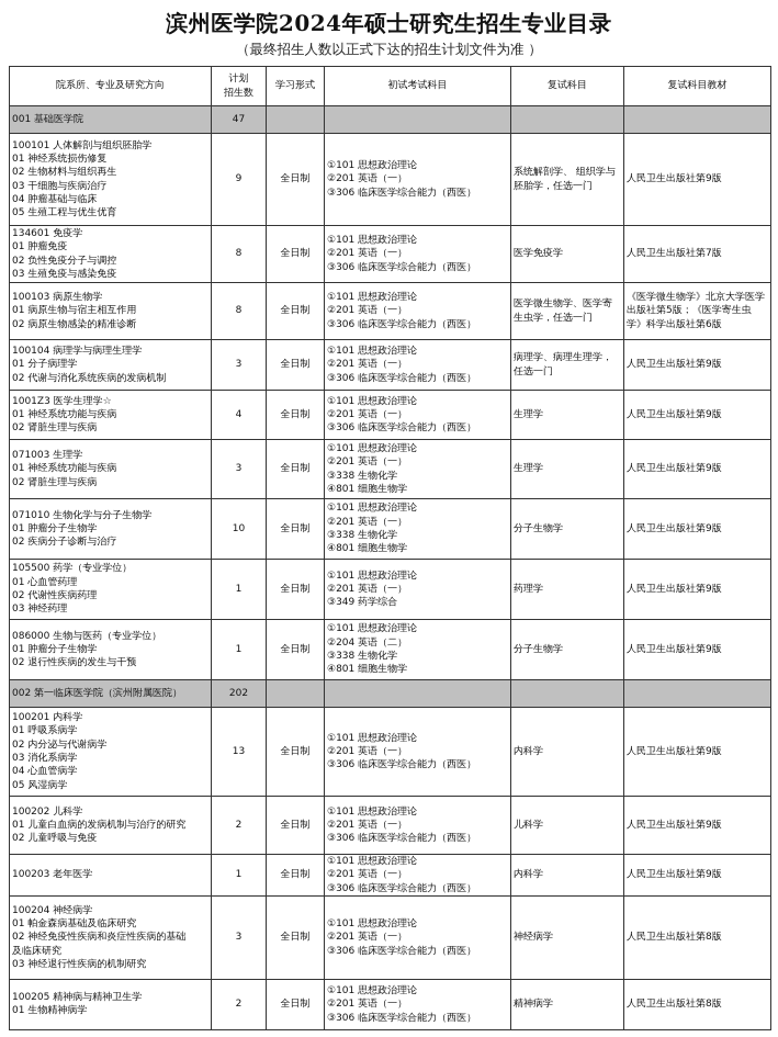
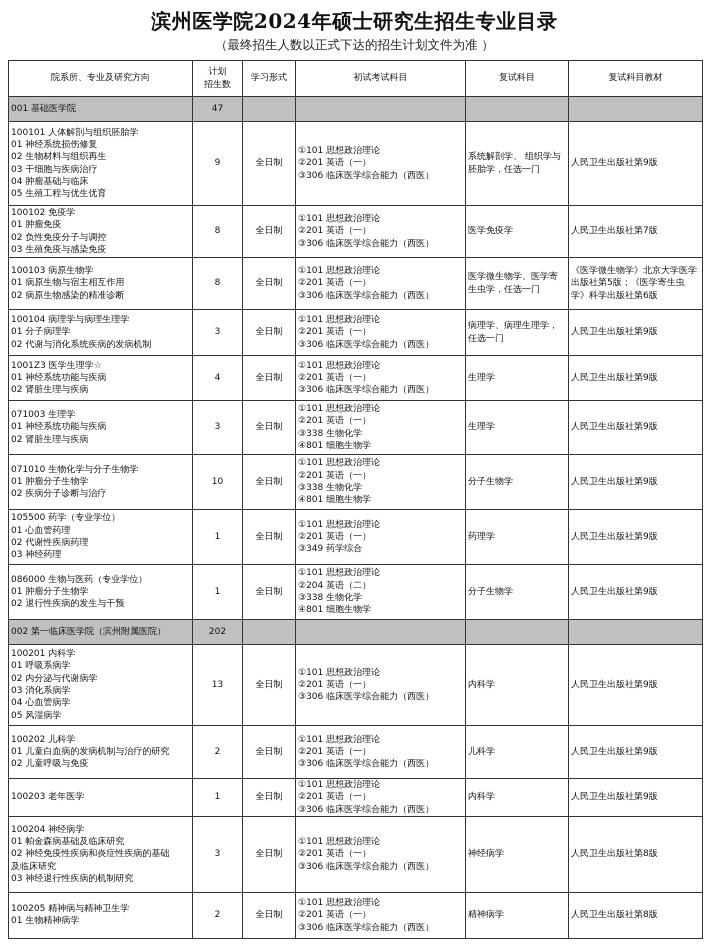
  滨州医学院2024年硕士研究生招生专业目录
  （最终招生人数以正式下达的招生计划文件为准 ）
  院系所、专业及研究方向	计划 招生数	学习形式	初试考试科目	复试科目	复试科目教材
  001 基础医学院	47
  100101 人体解剖与组织胚胎学01 神经系统损伤修复02 生物材料与组织再生03 干细胞与疾病治疗04 肿瘤基础与临床05 生殖工程与优生优育	9	全日制	①101 思想政治理论②201 英语（一）③306 临床医学综合能力（西医）	系统解剖学、 组织学与胚胎学，任选一门	人民卫生出版社第9版
- 134601 免疫学01 肿瘤免疫02 负性免疫分子与调控03 生殖免疫与感染免疫	8	全日制	①101 思想政治理论②201 英语（一）③306 临床医学综合能力（西医）	医学免疫学	人民卫生出版社第7版
+ 100102 免疫学01 肿瘤免疫02 负性免疫分子与调控03 生殖免疫与感染免疫	8	全日制	①101 思想政治理论②201 英语（一）③306 临床医学综合能力（西医）	医学免疫学	人民卫生出版社第7版
  100103 病原生物学01 病原生物与宿主相互作用02 病原生物感染的精准诊断	8	全日制	①101 思想政治理论②201 英语（一）③306 临床医学综合能力（西医）	医学微生物学、医学寄生虫学，任选一门	《医学微生物学》北京大学医学出版社第5版；《医学寄生虫学》科学出版社第6版
  100104 病理学与病理生理学01 分子病理学02 代谢与消化系统疾病的发病机制	3	全日制	①101 思想政治理论②201 英语（一）③306 临床医学综合能力（西医）	病理学、病理生理学，任选一门	人民卫生出版社第9版
  1001Z3 医学生理学☆01 神经系统功能与疾病02 肾脏生理与疾病	4	全日制	①101 思想政治理论②201 英语（一）③306 临床医学综合能力（西医）	生理学	人民卫生出版社第9版
  071003 生理学01 神经系统功能与疾病02 肾脏生理与疾病	3	全日制	①101 思想政治理论②201 英语（一）③338 生物化学④801 细胞生物学	生理学	人民卫生出版社第9版
  071010 生物化学与分子生物学01 肿瘤分子生物学02 疾病分子诊断与治疗	10	全日制	①101 思想政治理论②201 英语（一）③338 生物化学④801 细胞生物学	分子生物学	人民卫生出版社第9版
  105500 药学（专业学位）01 心血管药理02 代谢性疾病药理03 神经药理	1	全日制	①101 思想政治理论②201 英语（一）③349 药学综合	药理学	人民卫生出版社第9版
  086000 生物与医药（专业学位）01 肿瘤分子生物学02 退行性疾病的发生与干预	1	全日制	①101 思想政治理论②204 英语（二）③338 生物化学④801 细胞生物学	分子生物学	人民卫生出版社第9版
  002 第一临床医学院（滨州附属医院）	202
  100201 内科学01 呼吸系病学02 内分泌与代谢病学03 消化系病学04 心血管病学05 风湿病学	13	全日制	①101 思想政治理论②201 英语（一）③306 临床医学综合能力（西医）	内科学	人民卫生出版社第9版
  100202 儿科学01 儿童白血病的发病机制与治疗的研究02 儿童呼吸与免疫	2	全日制	①101 思想政治理论②201 英语（一）③306 临床医学综合能力（西医）	儿科学	人民卫生出版社第9版
  100203 老年医学	1	全日制	①101 思想政治理论②201 英语（一）③306 临床医学综合能力（西医）	内科学	人民卫生出版社第9版
  100204 神经病学01 帕金森病基础及临床研究02 神经免疫性疾病和炎症性疾病的基础及临床研究03 神经退行性疾病的机制研究	3	全日制	①101 思想政治理论②201 英语（一）③306 临床医学综合能力（西医）	神经病学	人民卫生出版社第8版
  100205 精神病与精神卫生学01 生物精神病学	2	全日制	①101 思想政治理论②201 英语（一）③306 临床医学综合能力（西医）	精神病学	人民卫生出版社第8版
